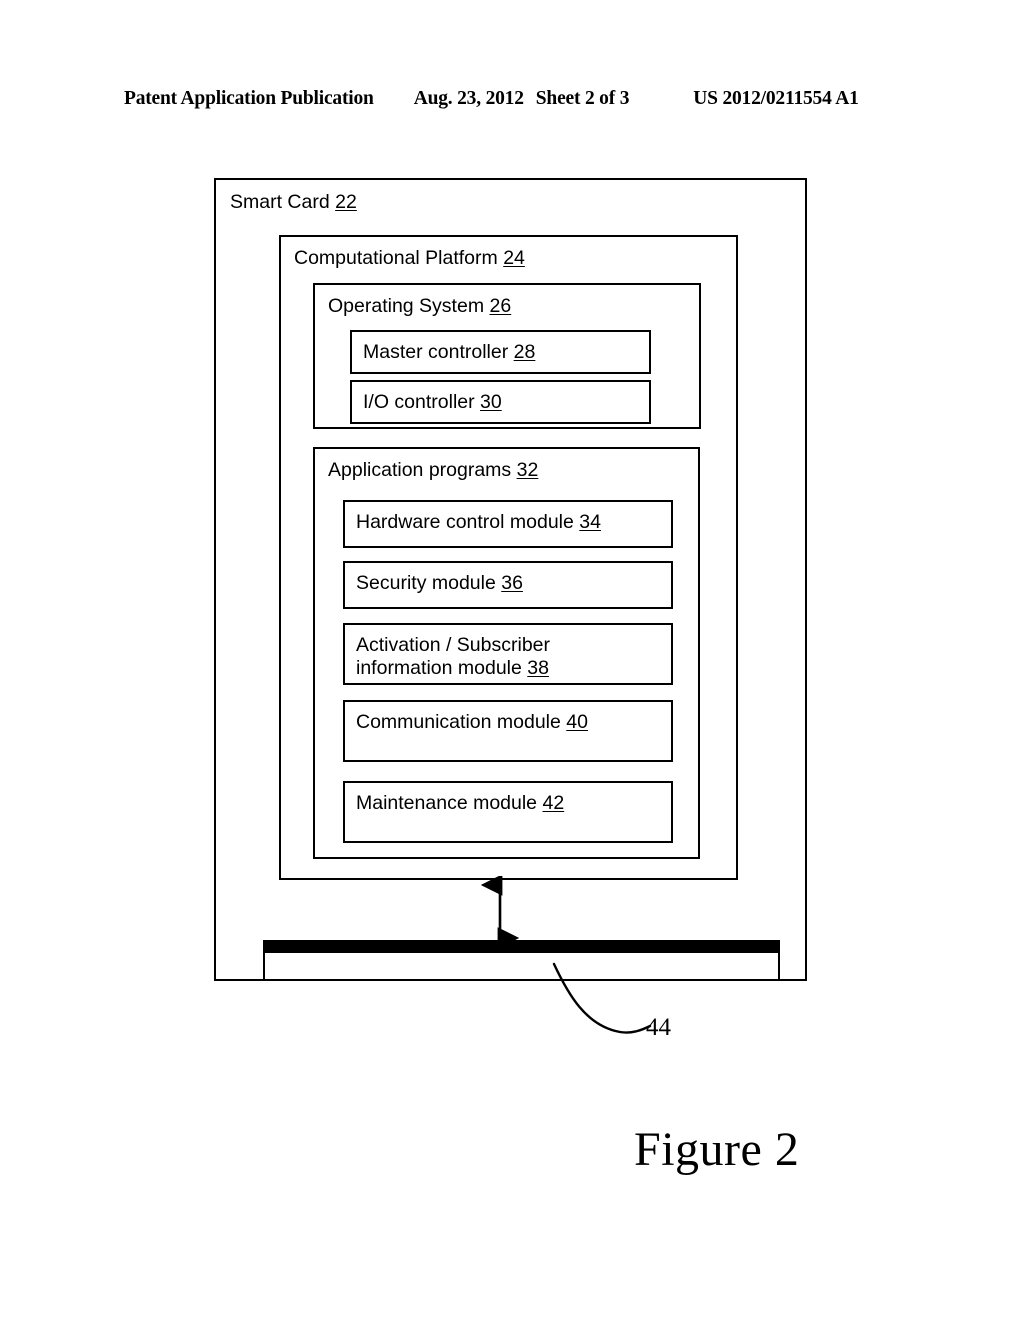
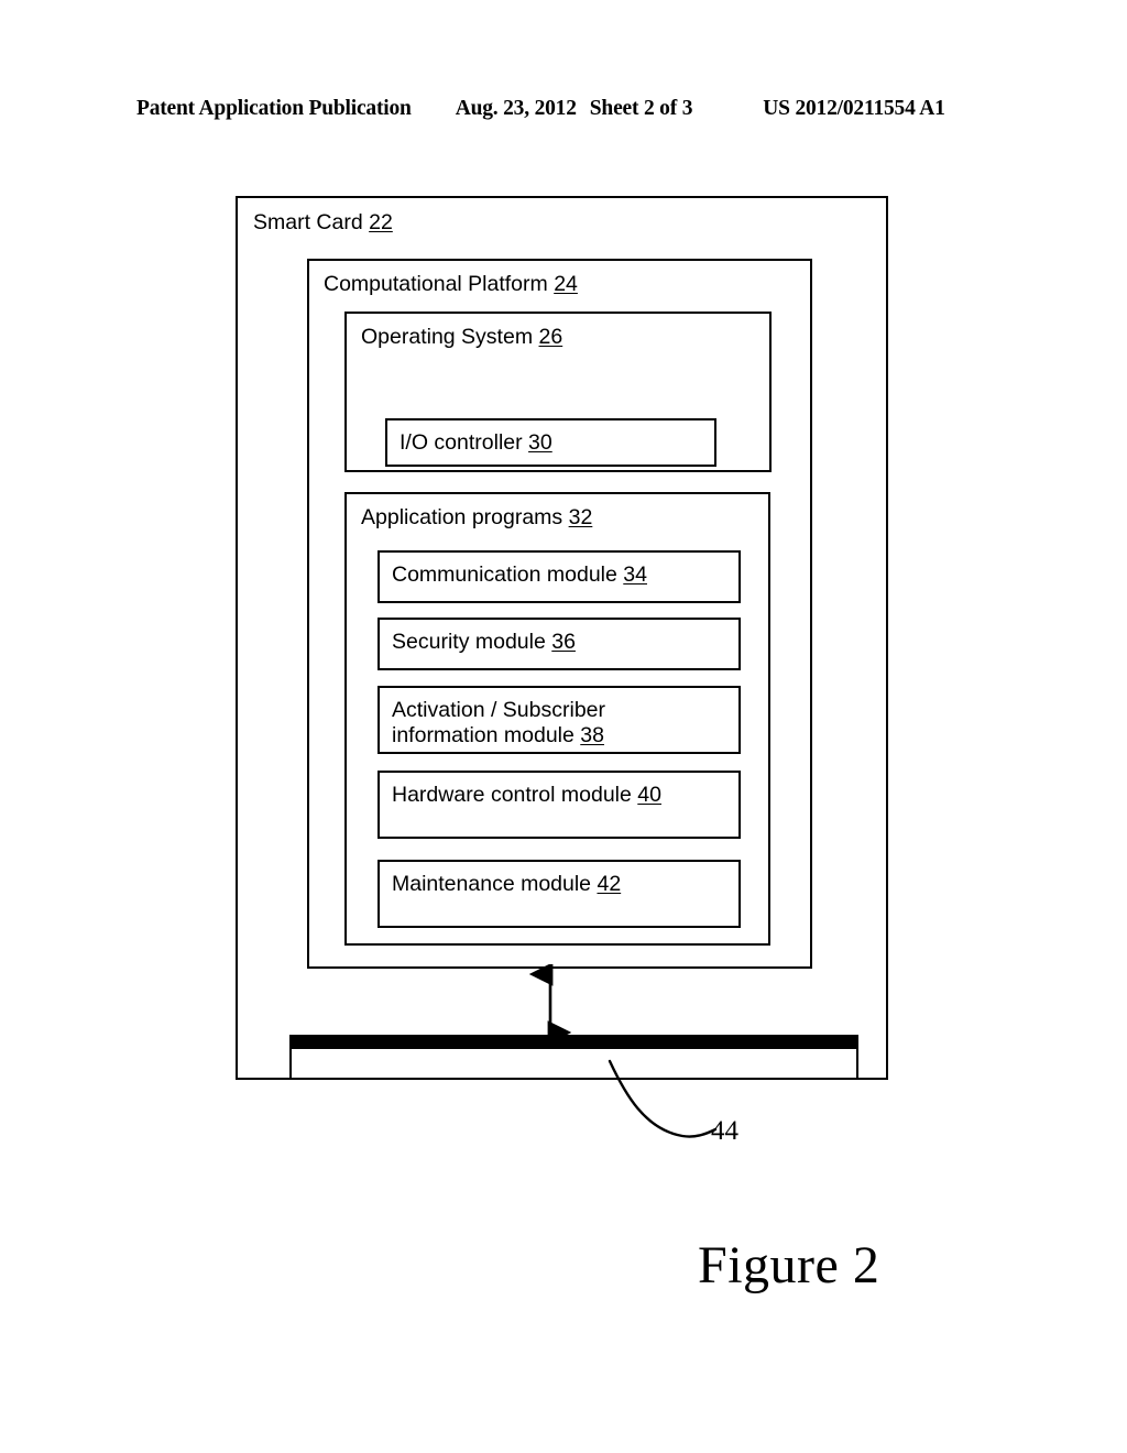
  Patent Application Publication
  Aug. 23, 2012
  Sheet 2 of 3
  US 2012/0211554 A1
  Smart Card 22
  Computational Platform 24
  Operating System 26
- Master controller 28
  I/O controller 30
  Application programs 32
- Hardware control module 34
+ Communication module 34
  Security module 36
  Activation / Subscriber information module 38
- Communication module 40
+ Hardware control module 40
  Maintenance module 42
  44
  Figure 2
